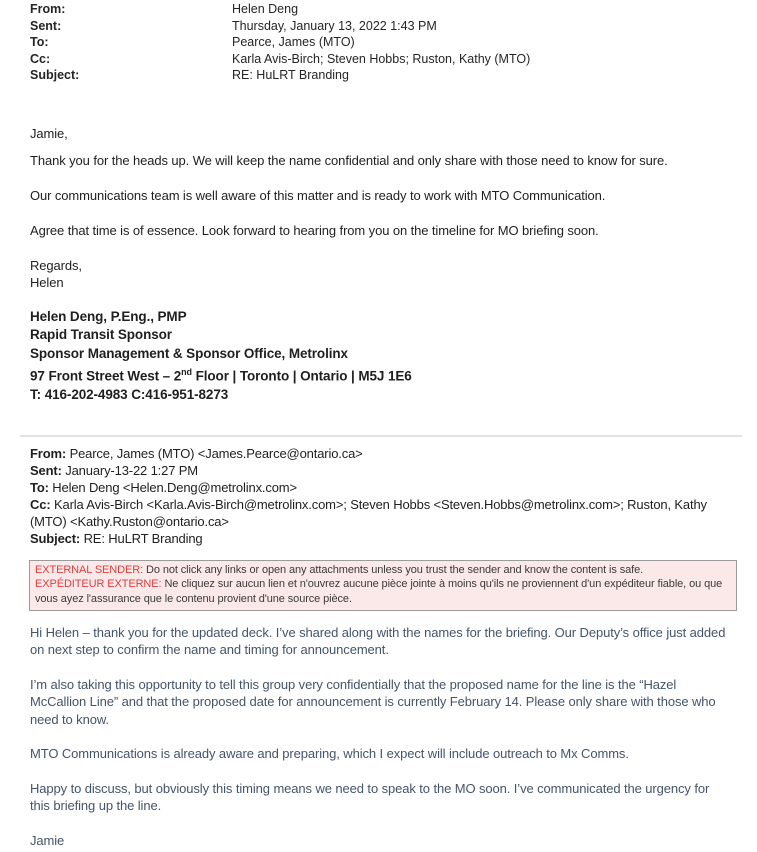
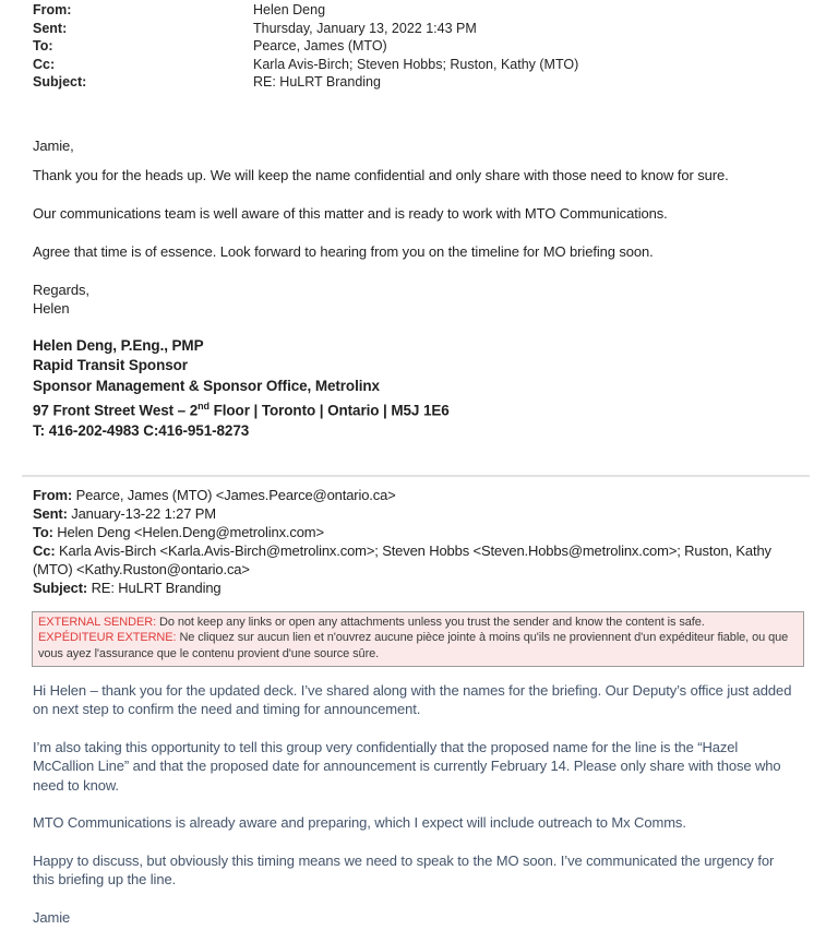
  From:
  Helen Deng
  Sent:
  Thursday, January 13, 2022 1:43 PM
  To:
  Pearce, James (MTO)
  Cc:
  Karla Avis-Birch; Steven Hobbs; Ruston, Kathy (MTO)
  Subject:
  RE: HuLRT Branding
  Jamie,
  Thank you for the heads up. We will keep the name confidential and only share with those need to know for sure.
- Our communications team is well aware of this matter and is ready to work with MTO Communication.
+ Our communications team is well aware of this matter and is ready to work with MTO Communications.
  Agree that time is of essence. Look forward to hearing from you on the timeline for MO briefing soon.
  Regards,
  Helen
  Helen Deng, P.Eng., PMP
  Rapid Transit Sponsor
  Sponsor Management & Sponsor Office, Metrolinx
  97 Front Street West – 2nd Floor | Toronto | Ontario | M5J 1E6
  T: 416-202-4983 C:416-951-8273
  From: Pearce, James (MTO) <James.Pearce@ontario.ca>
  Sent: January-13-22 1:27 PM
  To: Helen Deng <Helen.Deng@metrolinx.com>
  Cc: Karla Avis-Birch <Karla.Avis-Birch@metrolinx.com>; Steven Hobbs <Steven.Hobbs@metrolinx.com>; Ruston, Kathy (MTO) <Kathy.Ruston@ontario.ca>
  Subject: RE: HuLRT Branding
- EXTERNAL SENDER: Do not click any links or open any attachments unless you trust the sender and know the content is safe.
+ EXTERNAL SENDER: Do not keep any links or open any attachments unless you trust the sender and know the content is safe.
- EXPÉDITEUR EXTERNE: Ne cliquez sur aucun lien et n'ouvrez aucune pièce jointe à moins qu'ils ne proviennent d'un expéditeur fiable, ou que vous ayez l'assurance que le contenu provient d'une source pièce.
+ EXPÉDITEUR EXTERNE: Ne cliquez sur aucun lien et n'ouvrez aucune pièce jointe à moins qu'ils ne proviennent d'un expéditeur fiable, ou que vous ayez l'assurance que le contenu provient d'une source sûre.
- Hi Helen – thank you for the updated deck. I’ve shared along with the names for the briefing. Our Deputy’s office just added on next step to confirm the name and timing for announcement.
+ Hi Helen – thank you for the updated deck. I’ve shared along with the names for the briefing. Our Deputy’s office just added on next step to confirm the need and timing for announcement.
  I’m also taking this opportunity to tell this group very confidentially that the proposed name for the line is the “Hazel McCallion Line” and that the proposed date for announcement is currently February 14. Please only share with those who need to know.
  MTO Communications is already aware and preparing, which I expect will include outreach to Mx Comms.
  Happy to discuss, but obviously this timing means we need to speak to the MO soon. I’ve communicated the urgency for this briefing up the line.
  Jamie
